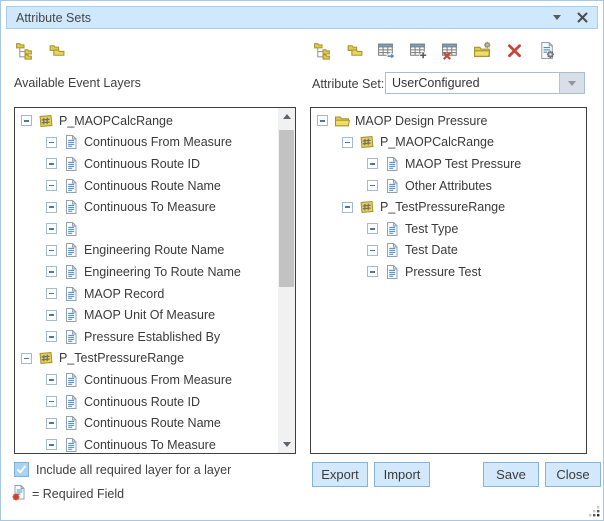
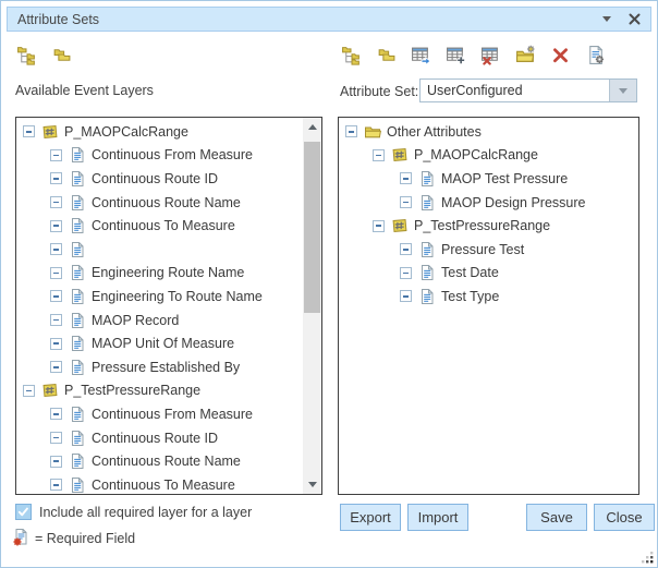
  Attribute Sets
  Available Event Layers
  Attribute Set:
  UserConfigured
  P_MAOPCalcRange
  Continuous From Measure
  Continuous Route ID
  Continuous Route Name
  Continuous To Measure
  Engineering Route Name
  Engineering To Route Name
  MAOP Record
  MAOP Unit Of Measure
  Pressure Established By
  P_TestPressureRange
  Continuous From Measure
  Continuous Route ID
  Continuous Route Name
  Continuous To Measure
- MAOP Design Pressure
+ Other Attributes
  P_MAOPCalcRange
  MAOP Test Pressure
- Other Attributes
+ MAOP Design Pressure
  P_TestPressureRange
- Test Type
+ Pressure Test
  Test Date
- Pressure Test
+ Test Type
  Include all required layer for a layer
  = Required Field
  Export
  Import
  Save
  Close
